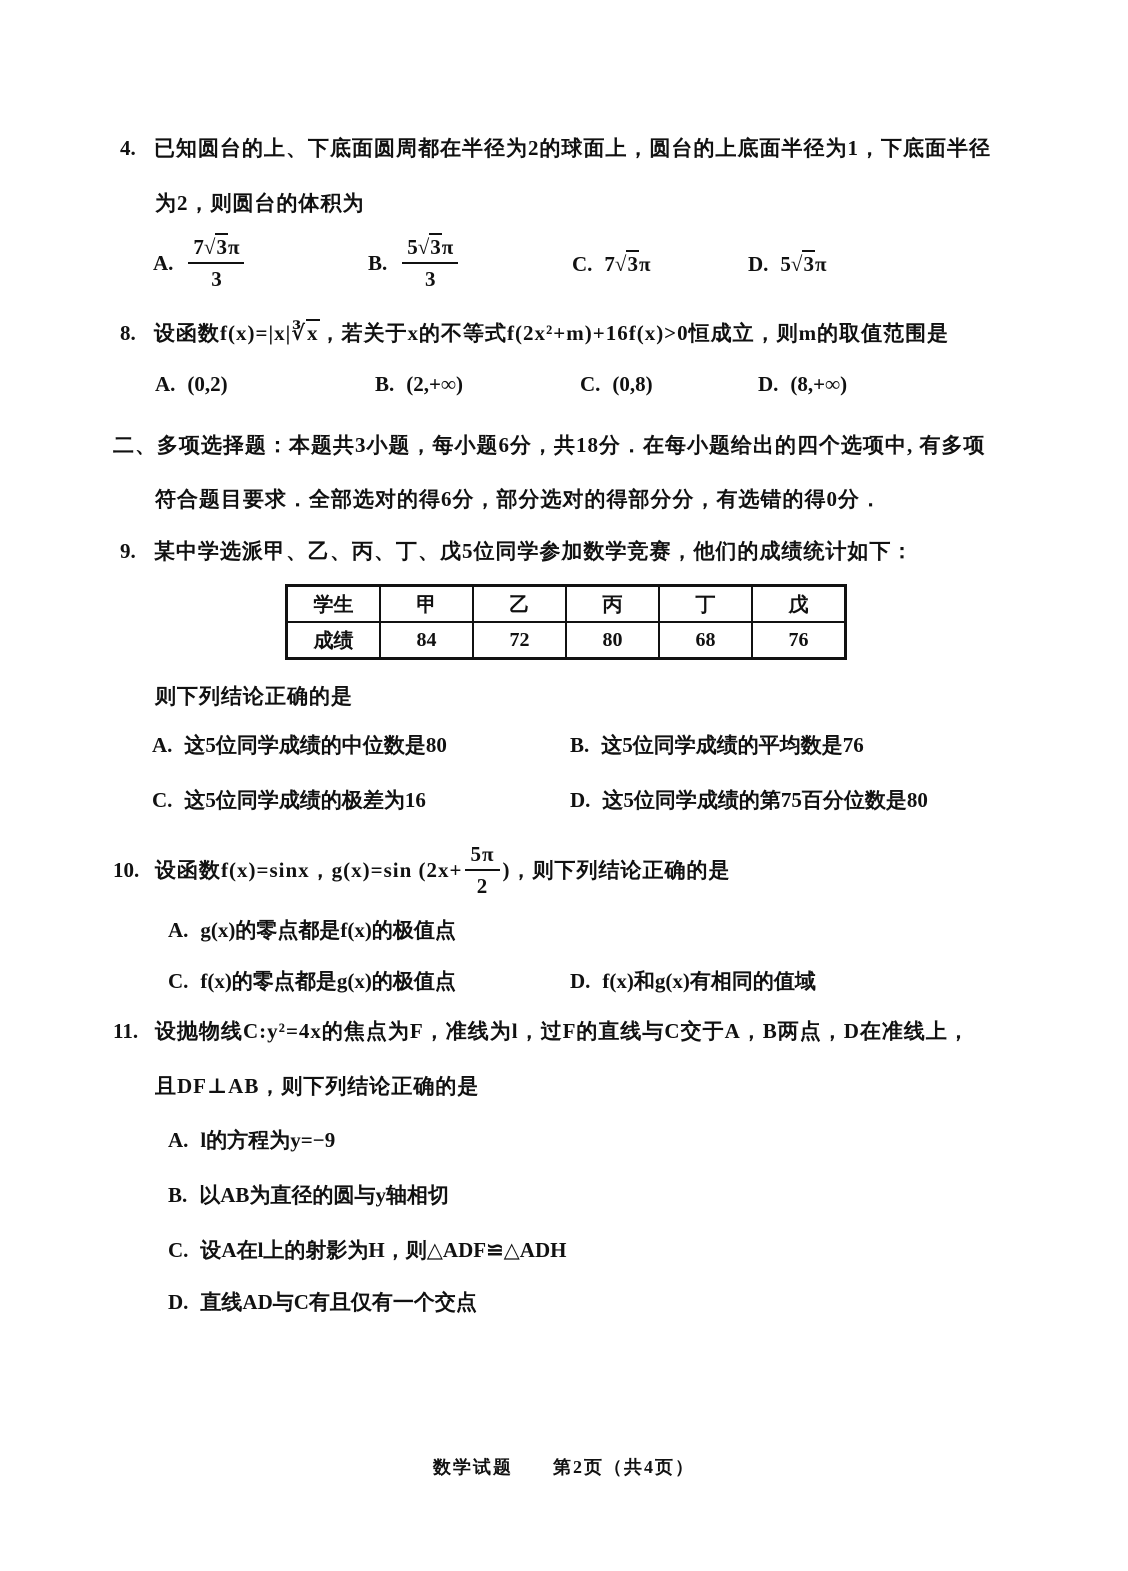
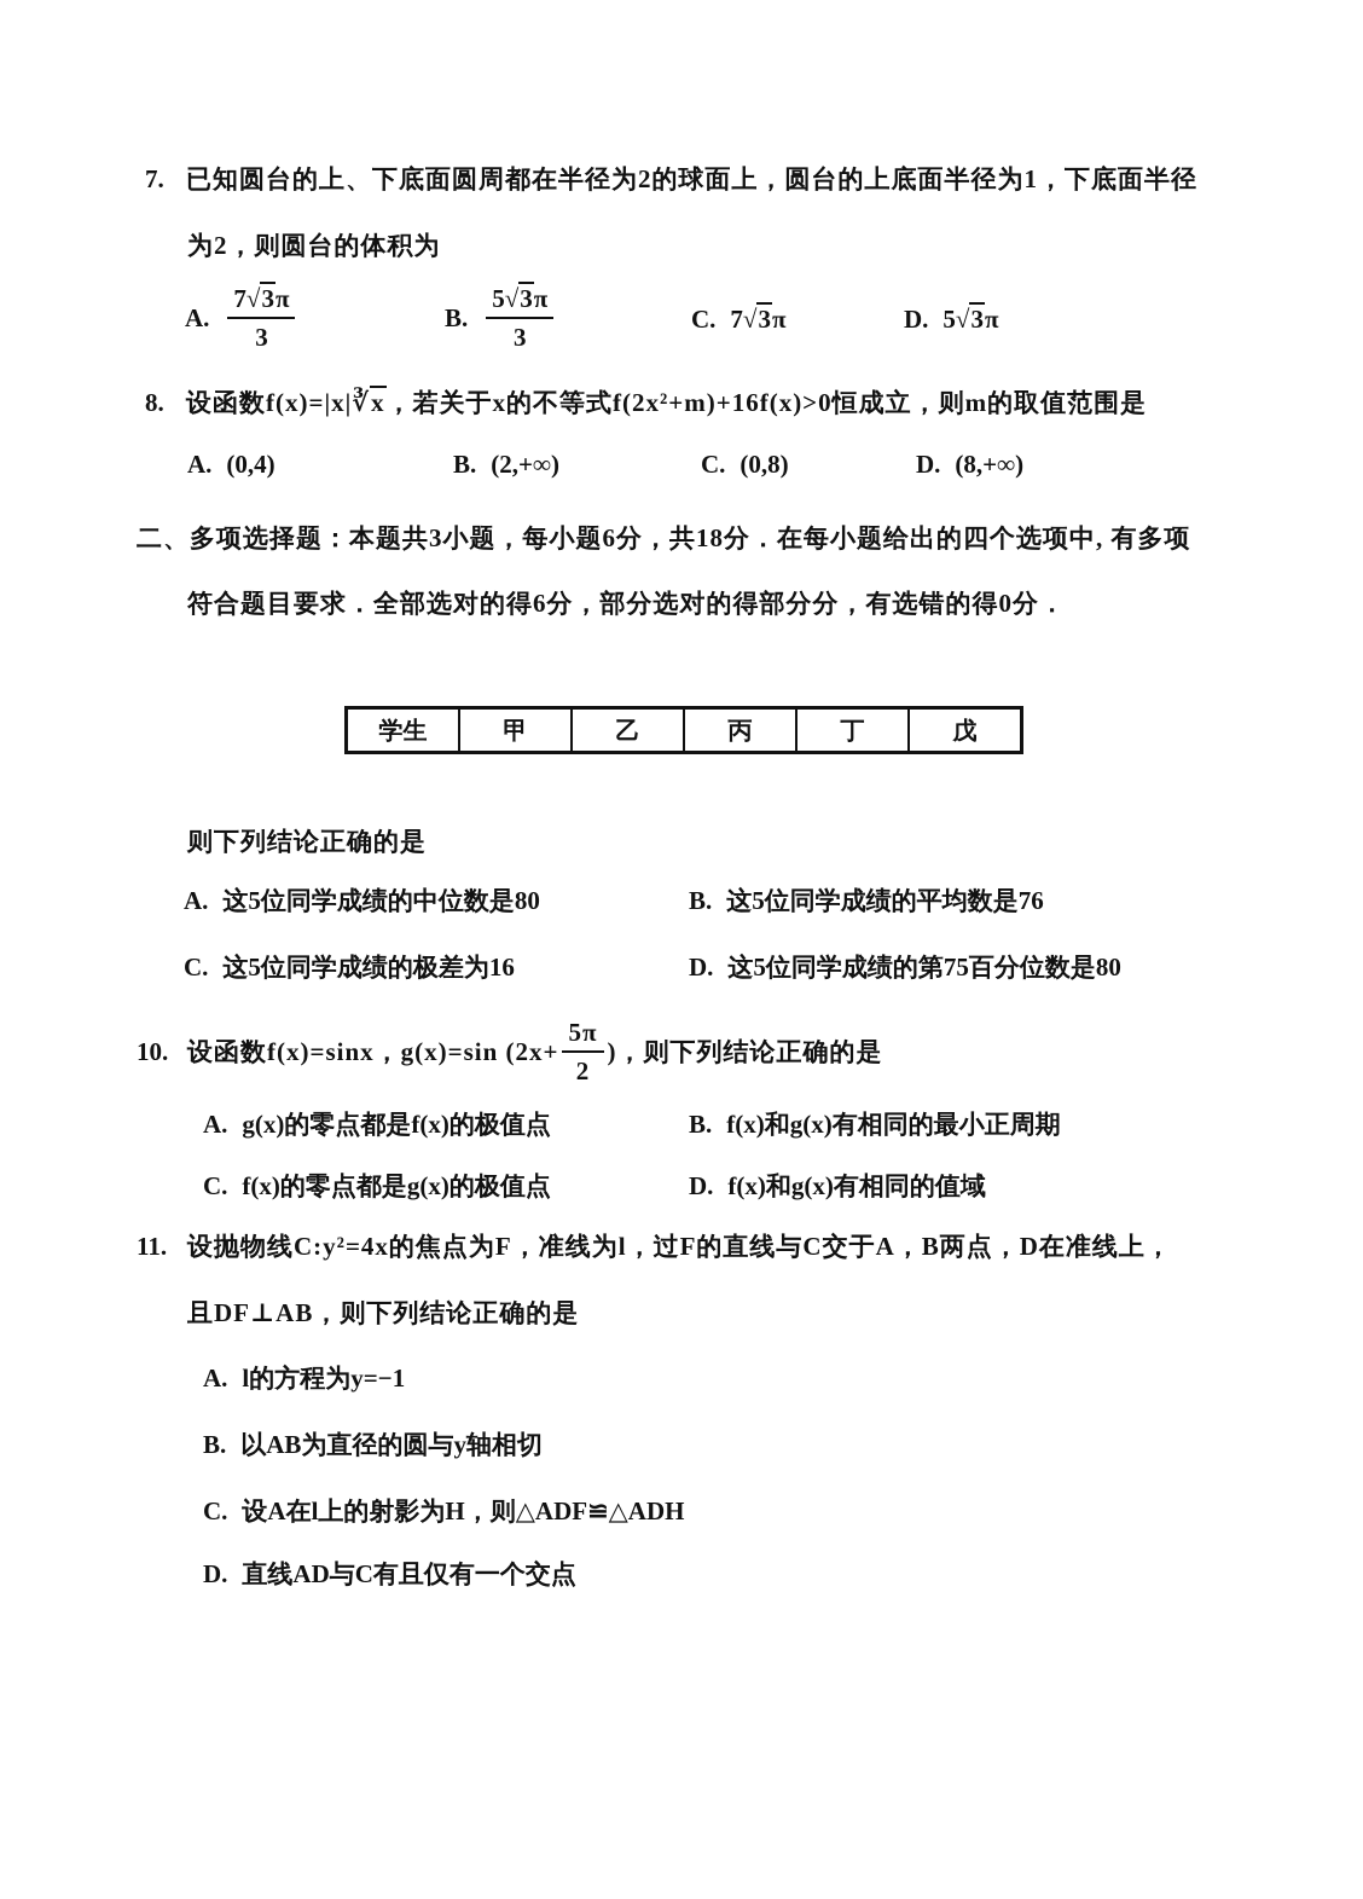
- 4. 已知圆台的上、下底面圆周都在半径为2的球面上，圆台的上底面半径为1，下底面半径
+ 7. 已知圆台的上、下底面圆周都在半径为2的球面上，圆台的上底面半径为1，下底面半径
  为2，则圆台的体积为
  A.
  7√3π
  3
  B.
  5√3π
  3
  C. 7√3π
  D. 5√3π
  8. 设函数f(x)=|x|∛x，若关于x的不等式f(2x²+m)+16f(x)>0恒成立，则m的取值范围是
- A. (0,2)
+ A. (0,4)
  B. (2,+∞)
  C. (0,8)
  D. (8,+∞)
  二、多项选择题：本题共3小题，每小题6分，共18分．在每小题给出的四个选项中, 有多项
  符合题目要求．全部选对的得6分，部分选对的得部分分，有选错的得0分．
- 9. 某中学选派甲、乙、丙、丁、戊5位同学参加数学竞赛，他们的成绩统计如下：
  学生	甲	乙	丙	丁	戊
- 成绩	84	72	80	68	76
  则下列结论正确的是
  A. 这5位同学成绩的中位数是80
  B. 这5位同学成绩的平均数是76
  C. 这5位同学成绩的极差为16
  D. 这5位同学成绩的第75百分位数是80
  10.
  设函数f(x)=sinx，g(x)=sin (2x+
  5π
  2
  )，则下列结论正确的是
  A. g(x)的零点都是f(x)的极值点
+ B. f(x)和g(x)有相同的最小正周期
  C. f(x)的零点都是g(x)的极值点
  D. f(x)和g(x)有相同的值域
  11. 设抛物线C:y²=4x的焦点为F，准线为l，过F的直线与C交于A，B两点，D在准线上，
  且DF⊥AB，则下列结论正确的是
- A. l的方程为y=−9
+ A. l的方程为y=−1
  B. 以AB为直径的圆与y轴相切
  C. 设A在l上的射影为H，则△ADF≌△ADH
  D. 直线AD与C有且仅有一个交点
- 数学试题 第2页（共4页）
